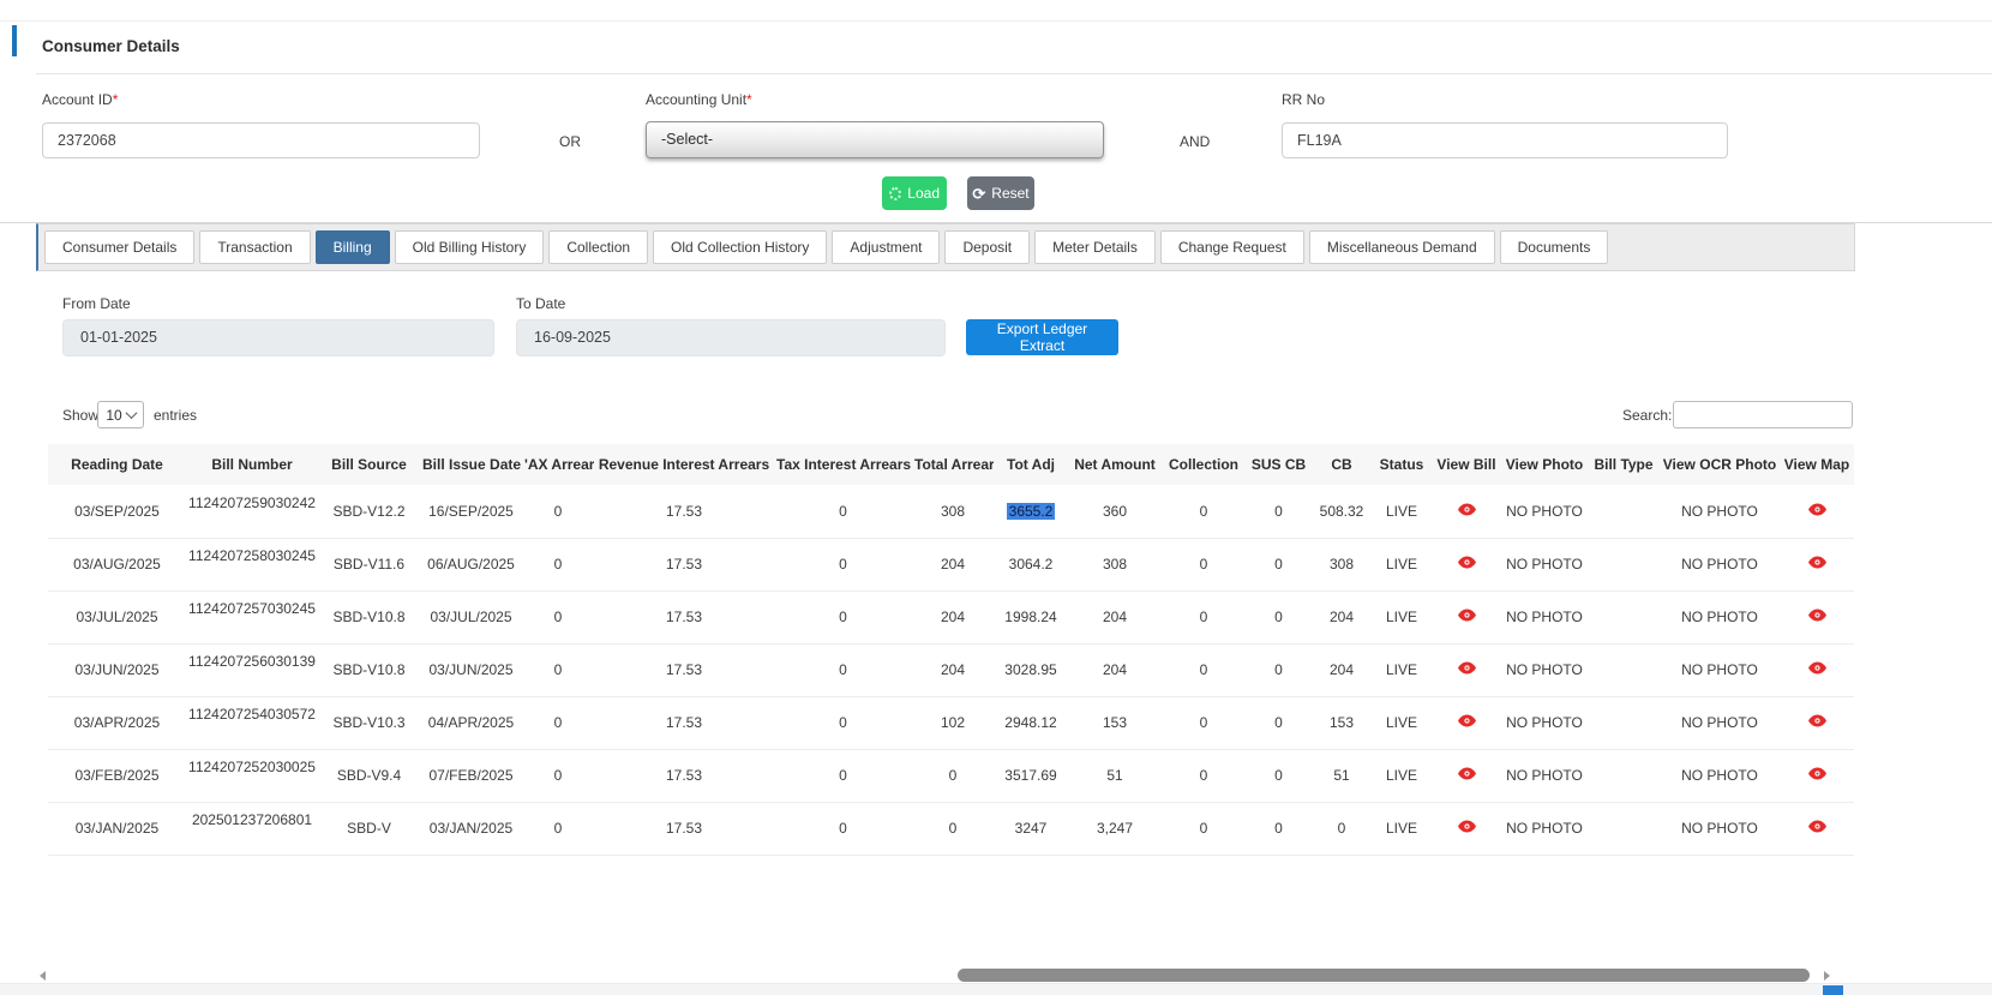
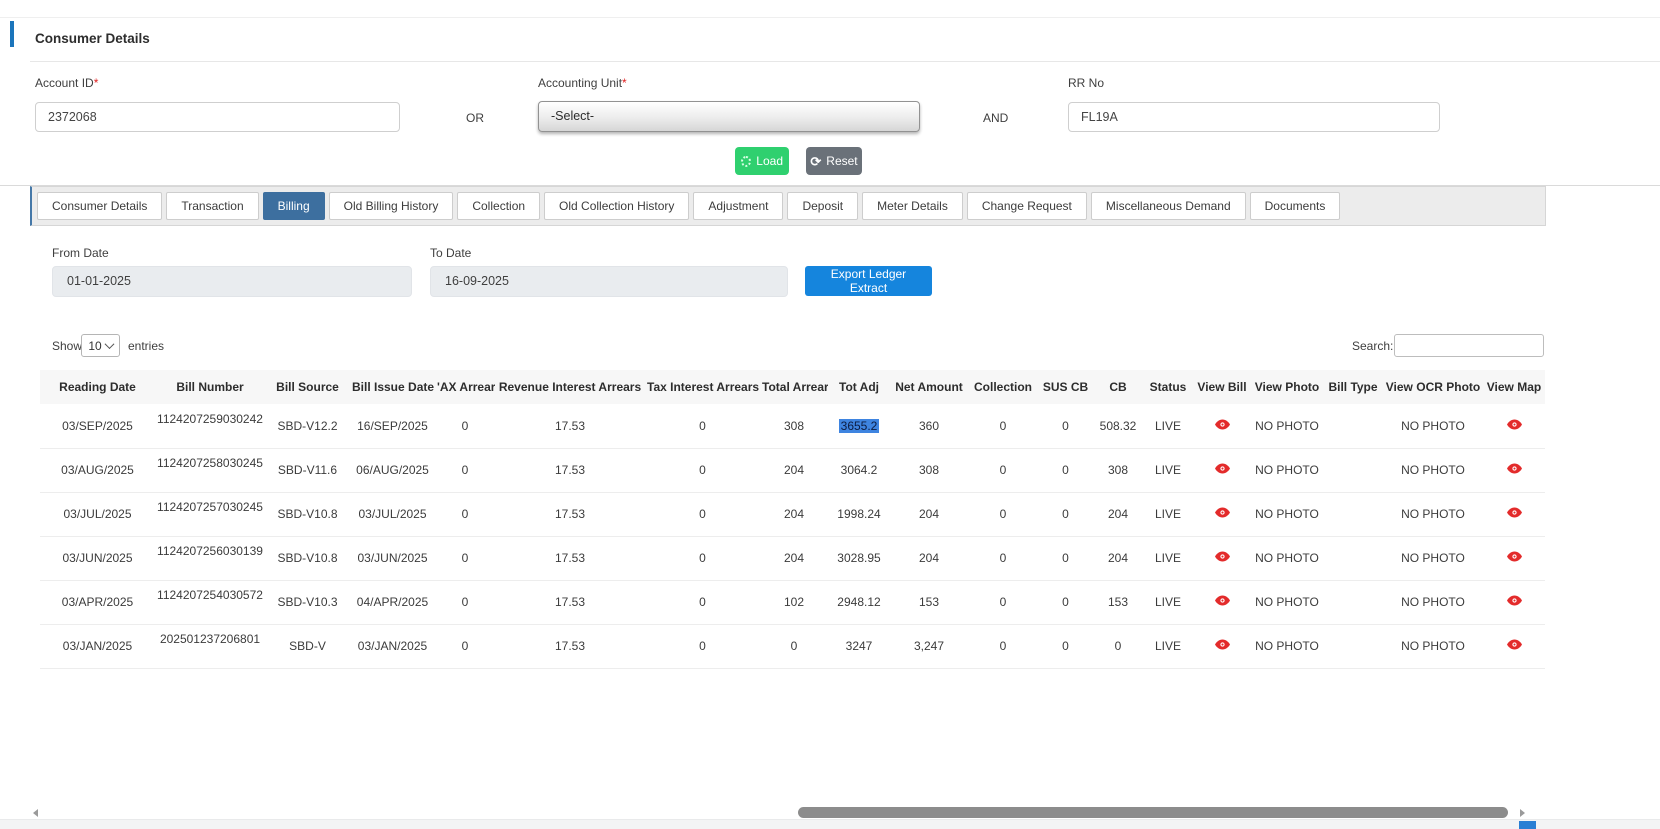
  Consumer Details
  Account ID*
  2372068
  OR
  Accounting Unit*
  -Select-
  AND
  RR No
  FL19A
  Load
  ⟳
  Reset
  Consumer Details
  Transaction
  Billing
  Old Billing History
  Collection
  Old Collection History
  Adjustment
  Deposit
  Meter Details
  Change Request
  Miscellaneous Demand
  Documents
  From Date
  01-01-2025
  To Date
  16-09-2025
  Export Ledger Extract
  Show
  10
  entries
  Search:
  Reading Date	Bill Number	Bill Source	Bill Issue Date	'AX Arrear	Revenue Interest Arrears	Tax Interest Arrears	Total Arrear	Tot Adj	Net Amount	Collection	SUS CB	CB	Status	View Bill	View Photo	Bill Type	View OCR Photo	View Map
  03/SEP/2025	1124207259030242	SBD-V12.2	16/SEP/2025	0	17.53	0	308	3655.2	360	0	0	508.32	LIVE		NO PHOTO		NO PHOTO
  03/AUG/2025	1124207258030245	SBD-V11.6	06/AUG/2025	0	17.53	0	204	3064.2	308	0	0	308	LIVE		NO PHOTO		NO PHOTO
  03/JUL/2025	1124207257030245	SBD-V10.8	03/JUL/2025	0	17.53	0	204	1998.24	204	0	0	204	LIVE		NO PHOTO		NO PHOTO
  03/JUN/2025	1124207256030139	SBD-V10.8	03/JUN/2025	0	17.53	0	204	3028.95	204	0	0	204	LIVE		NO PHOTO		NO PHOTO
  03/APR/2025	1124207254030572	SBD-V10.3	04/APR/2025	0	17.53	0	102	2948.12	153	0	0	153	LIVE		NO PHOTO		NO PHOTO
- 03/FEB/2025	1124207252030025	SBD-V9.4	07/FEB/2025	0	17.53	0	0	3517.69	51	0	0	51	LIVE		NO PHOTO		NO PHOTO
  03/JAN/2025	202501237206801	SBD-V	03/JAN/2025	0	17.53	0	0	3247	3,247	0	0	0	LIVE		NO PHOTO		NO PHOTO
